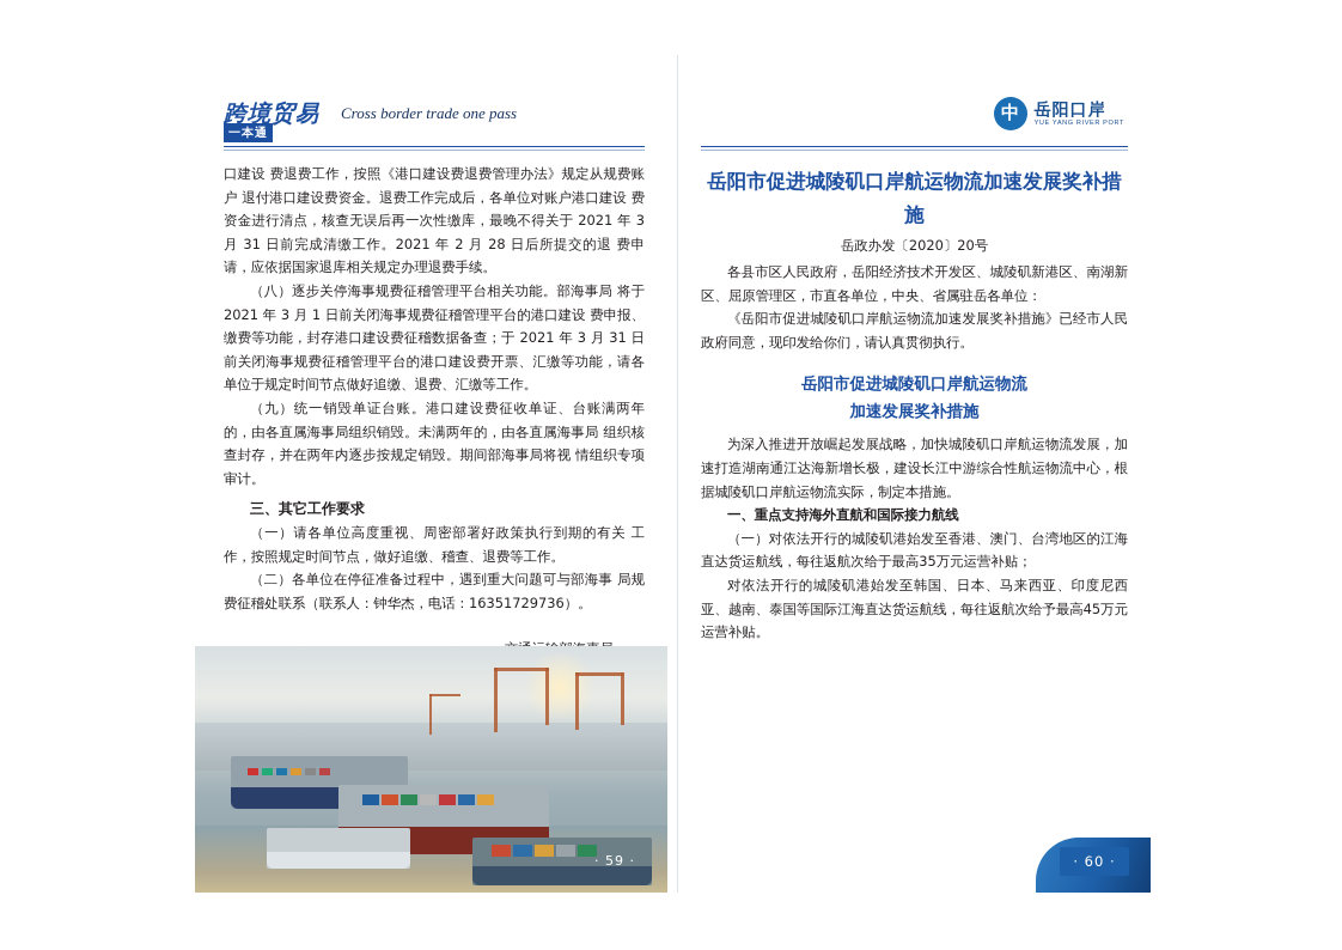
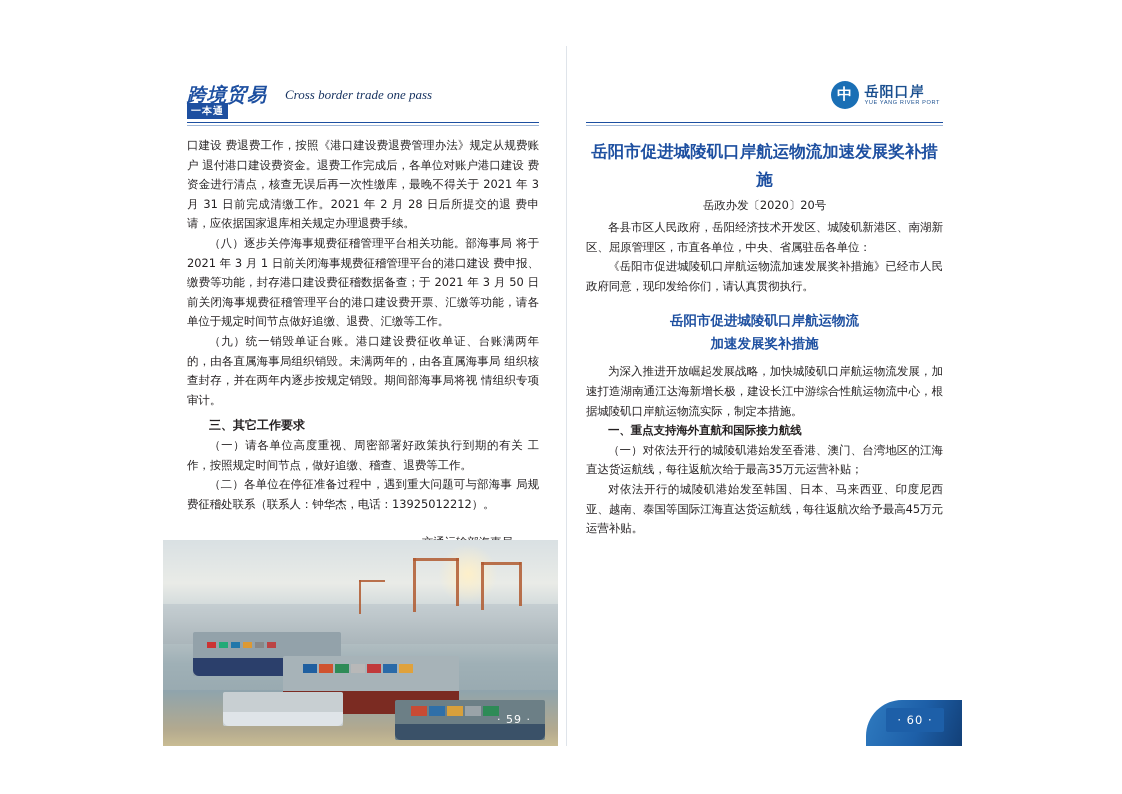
  跨境贸易
  一本通
  Cross border trade one pass
  口建设 费退费工作，按照《港口建设费退费管理办法》规定从规费账户 退付港口建设费资金。退费工作完成后，各单位对账户港口建设 费资金进行清点，核查无误后再一次性缴库，最晚不得关于 2021 年 3 月 31 日前完成清缴工作。2021 年 2 月 28 日后所提交的退 费申请，应依据国家退库相关规定办理退费手续。
- （八）逐步关停海事规费征稽管理平台相关功能。部海事局 将于 2021 年 3 月 1 日前关闭海事规费征稽管理平台的港口建设 费申报、缴费等功能，封存港口建设费征稽数据备查；于 2021 年 3 月 31 日前关闭海事规费征稽管理平台的港口建设费开票、汇缴等功能，请各单位于规定时间节点做好追缴、退费、汇缴等工作。
+ （八）逐步关停海事规费征稽管理平台相关功能。部海事局 将于 2021 年 3 月 1 日前关闭海事规费征稽管理平台的港口建设 费申报、缴费等功能，封存港口建设费征稽数据备查；于 2021 年 3 月 50 日前关闭海事规费征稽管理平台的港口建设费开票、汇缴等功能，请各单位于规定时间节点做好追缴、退费、汇缴等工作。
  （九）统一销毁单证台账。港口建设费征收单证、台账满两年的，由各直属海事局组织销毁。未满两年的，由各直属海事局 组织核查封存，并在两年内逐步按规定销毁。期间部海事局将视 情组织专项审计。
  三、其它工作要求
  （一）请各单位高度重视、周密部署好政策执行到期的有关 工作，按照规定时间节点，做好追缴、稽查、退费等工作。
- （二）各单位在停征准备过程中，遇到重大问题可与部海事 局规费征稽处联系（联系人：钟华杰，电话：16351729736）。
+ （二）各单位在停征准备过程中，遇到重大问题可与部海事 局规费征稽处联系（联系人：钟华杰，电话：13925012212）。
  · 59 ·
  中
  岳阳口岸
  岳阳市促进城陵矶口岸航运物流加速发展奖补措施
  岳政办发〔2020〕20号
  各县市区人民政府，岳阳经济技术开发区、城陵矶新港区、南湖新区、屈原管理区，市直各单位，中央、省属驻岳各单位：
  《岳阳市促进城陵矶口岸航运物流加速发展奖补措施》已经市人民政府同意，现印发给你们，请认真贯彻执行。
  岳阳市促进城陵矶口岸航运物流
  加速发展奖补措施
  为深入推进开放崛起发展战略，加快城陵矶口岸航运物流发展，加速打造湖南通江达海新增长极，建设长江中游综合性航运物流中心，根据城陵矶口岸航运物流实际，制定本措施。
  一、重点支持海外直航和国际接力航线
  （一）对依法开行的城陵矶港始发至香港、澳门、台湾地区的江海直达货运航线，每往返航次给于最高35万元运营补贴；
  对依法开行的城陵矶港始发至韩国、日本、马来西亚、印度尼西亚、越南、泰国等国际江海直达货运航线，每往返航次给予最高45万元运营补贴。
  · 60 ·
